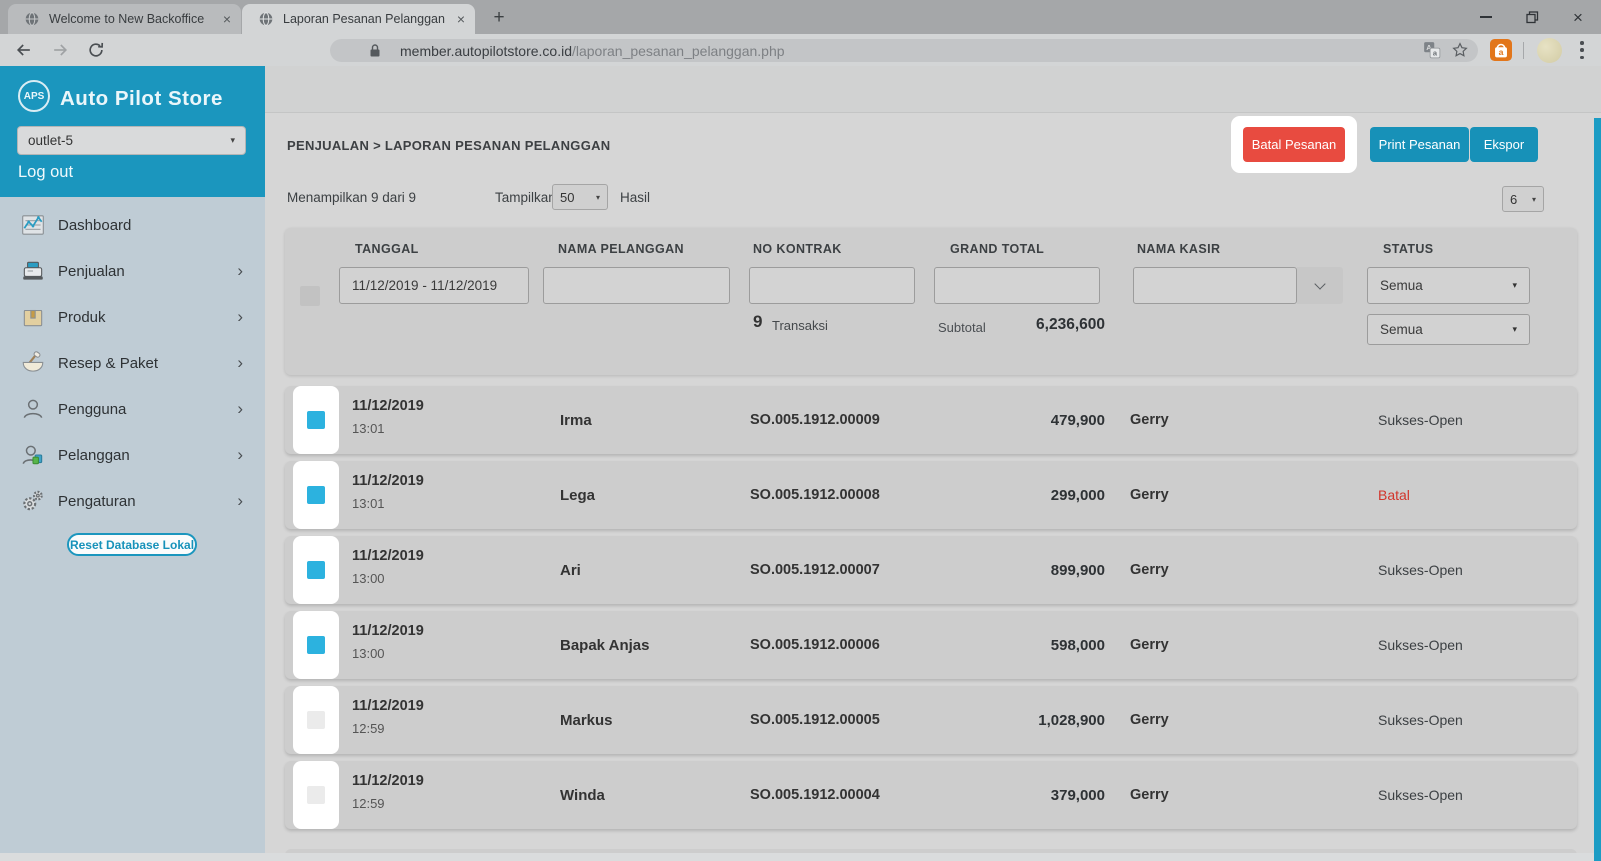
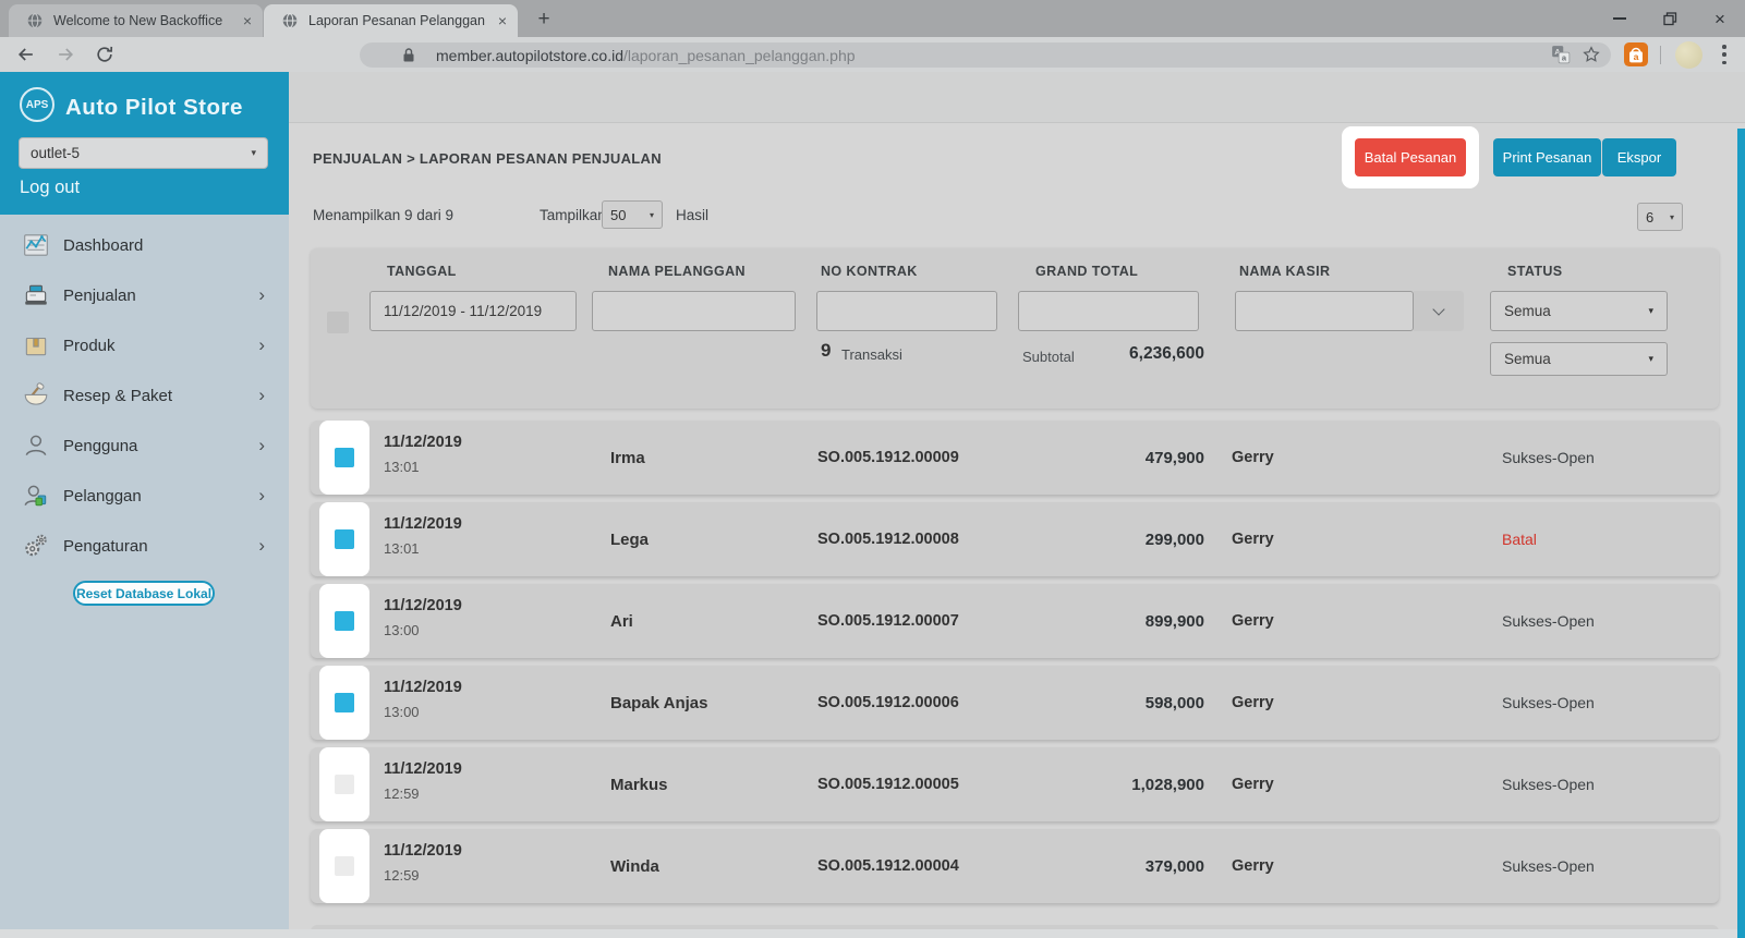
  Welcome to New Backoffice
  ×
  Laporan Pesanan Pelanggan
  ×
  +
  ×
  member.autopilotstore.co.id/laporan_pesanan_pelanggan.php
  A
  a
  a
  APS
  Auto Pilot Store
  outlet-5
  ▾
  Log out
  Dashboard
  Penjualan
  ›
  Produk
  ›
  Resep & Paket
  ›
  Pengguna
  ›
  Pelanggan
  ›
  Pengaturan
  ›
  Reset Database Lokal
- PENJUALAN > LAPORAN PESANAN PELANGGAN
+ PENJUALAN > LAPORAN PESANAN PENJUALAN
  Batal Pesanan
  Print Pesanan
  Ekspor
  Menampilkan 9 dari 9
  Tampilka
  50
  ▾
  Hasil
  6
  ▾
  TANGGAL
  NAMA PELANGGAN
  NO KONTRAK
  GRAND TOTAL
  NAMA KASIR
  STATUS
  11/12/2019 - 11/12/2019
  Semua
  ▾
  9
  Transaksi
  Subtotal
  6,236,600
  Semua
  ▾
  11/12/2019
  13:01
  Irma
  SO.005.1912.00009
  479,900
  Gerry
  Sukses-Open
  11/12/2019
  13:01
  Lega
  SO.005.1912.00008
  299,000
  Gerry
  Batal
  11/12/2019
  13:00
  Ari
  SO.005.1912.00007
  899,900
  Gerry
  Sukses-Open
  11/12/2019
  13:00
  Bapak Anjas
  SO.005.1912.00006
  598,000
  Gerry
  Sukses-Open
  11/12/2019
  12:59
  Markus
  SO.005.1912.00005
  1,028,900
  Gerry
  Sukses-Open
  11/12/2019
  12:59
  Winda
  SO.005.1912.00004
  379,000
  Gerry
  Sukses-Open
